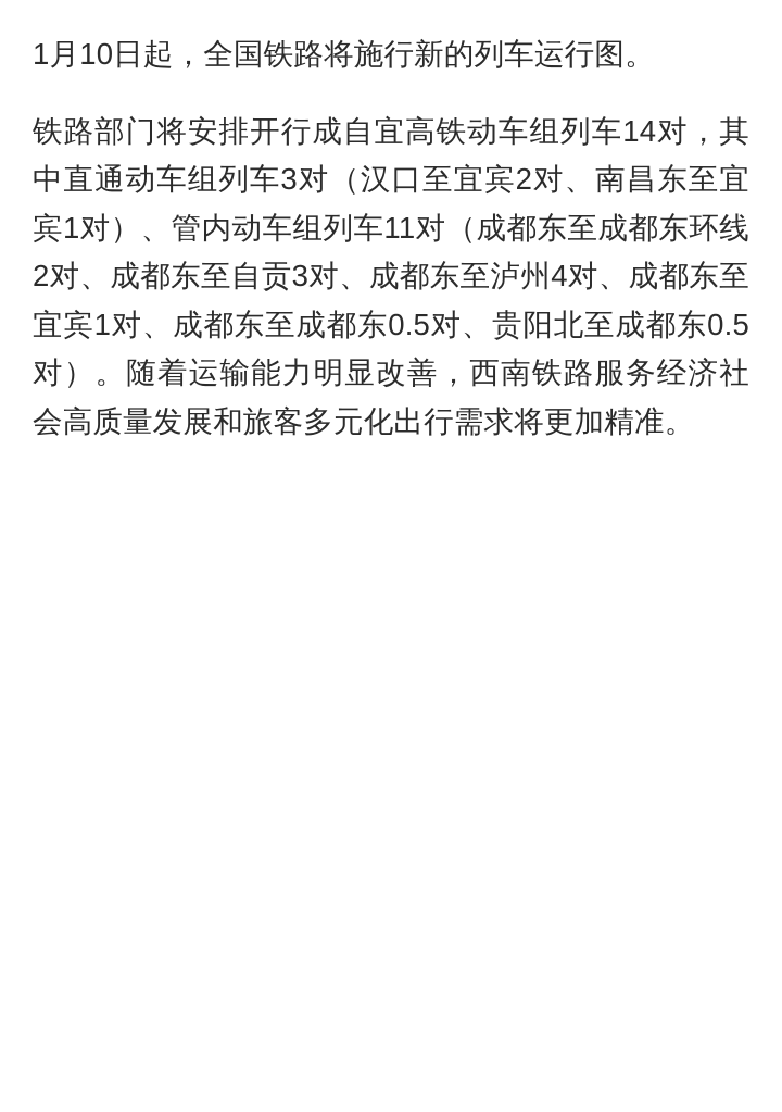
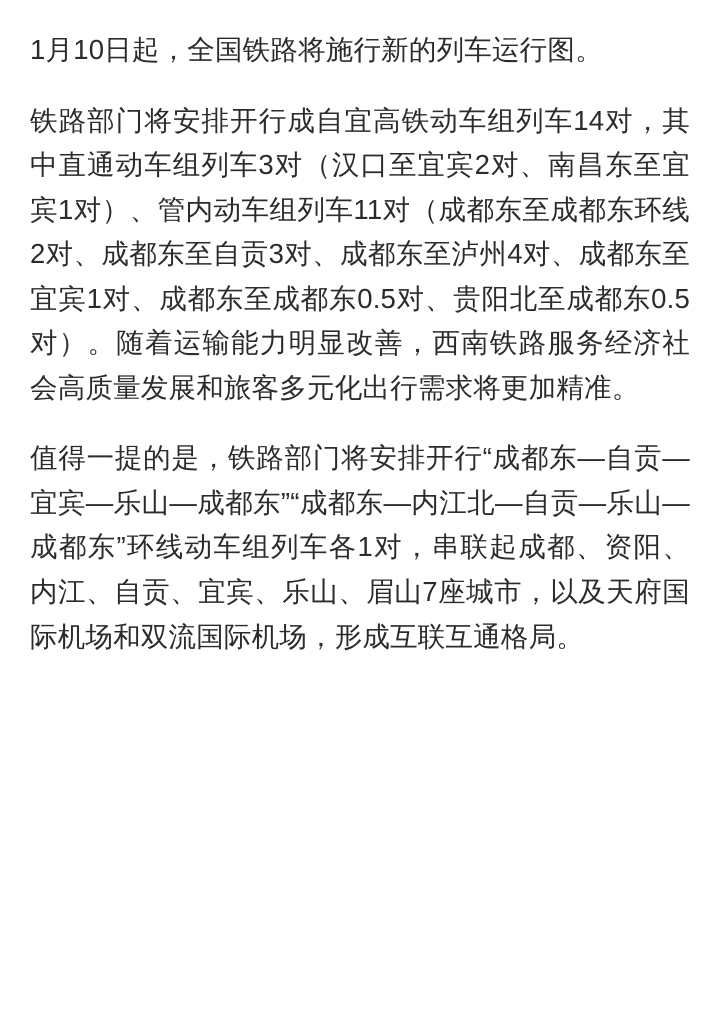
  1月10日起，全国铁路将施行新的列车运行图。
  铁路部门将安排开行成自宜高铁动车组列车14对，其中直通动车组列车3对（汉口至宜宾2对、南昌东至宜宾1对）、管内动车组列车11对（成都东至成都东环线2对、成都东至自贡3对、成都东至泸州4对、成都东至宜宾1对、成都东至成都东0.5对、贵阳北至成都东0.5对）。随着运输能力明显改善，西南铁路服务经济社会高质量发展和旅客多元化出行需求将更加精准。
+ 值得一提的是，铁路部门将安排开行“成都东—自贡—宜宾—乐山—成都东”“成都东—内江北—自贡—乐山—成都东”环线动车组列车各1对，串联起成都、资阳、内江、自贡、宜宾、乐山、眉山7座城市，以及天府国际机场和双流国际机场，形成互联互通格局。
